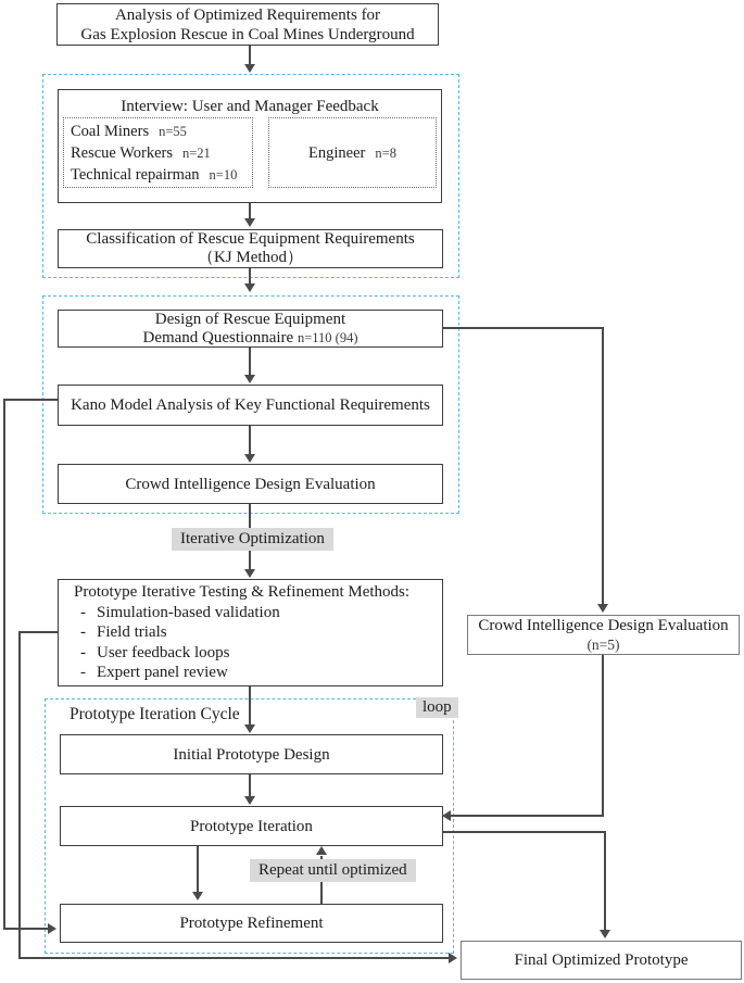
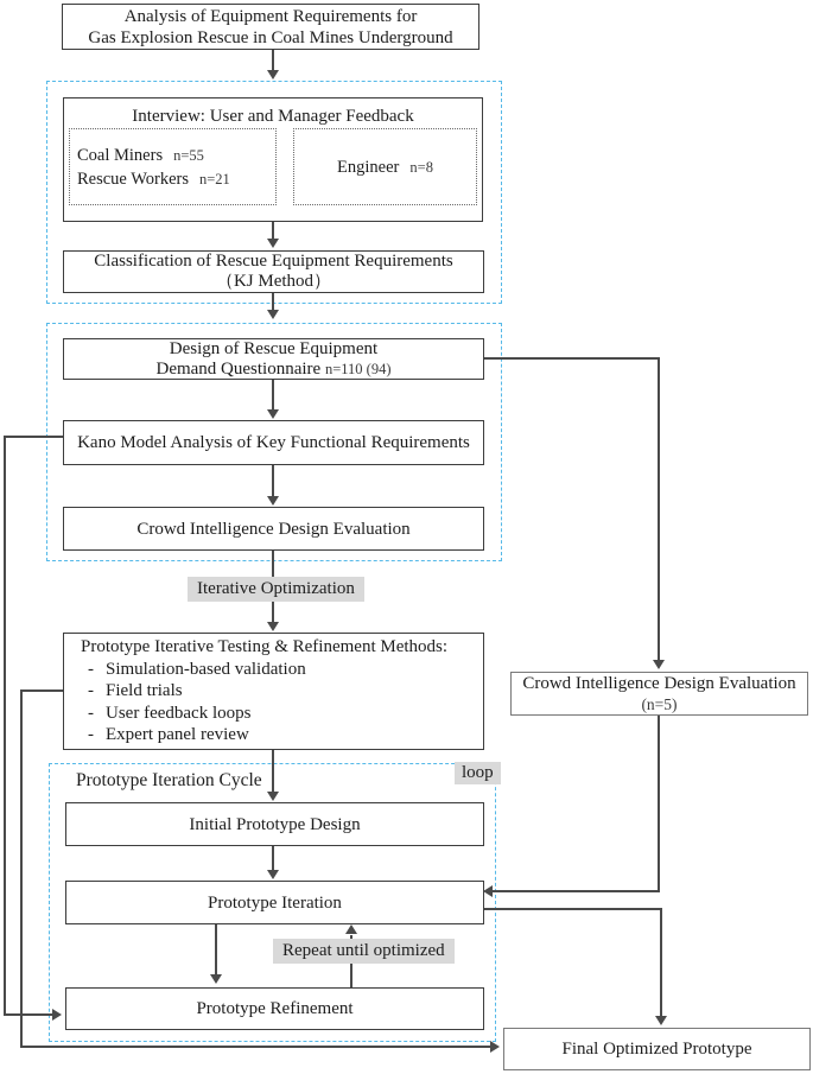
- Analysis of Optimized Requirements for
+ Analysis of Equipment Requirements for
  Gas Explosion Rescue in Coal Mines Underground
  Interview: User and Manager Feedback
  Coal Miners
  n=55
  Rescue Workers
  n=21
- Technical repairman
- n=10
  Engineer
  n=8
  Classification of Rescue Equipment Requirements
  （KJ Method）
  Design of Rescue Equipment
  Demand Questionnaire n=110 (94)
  Kano Model Analysis of Key Functional Requirements
  Crowd Intelligence Design Evaluation
  Iterative Optimization
  Prototype Iterative Testing & Refinement Methods:
  Simulation-based validation
  Field trials
  User feedback loops
  Expert panel review
  Prototype Iteration Cycle
  loop
  Initial Prototype Design
  Prototype Iteration
  Repeat until optimized
  Prototype Refinement
  Crowd Intelligence Design Evaluation
  (n=5)
  Final Optimized Prototype
